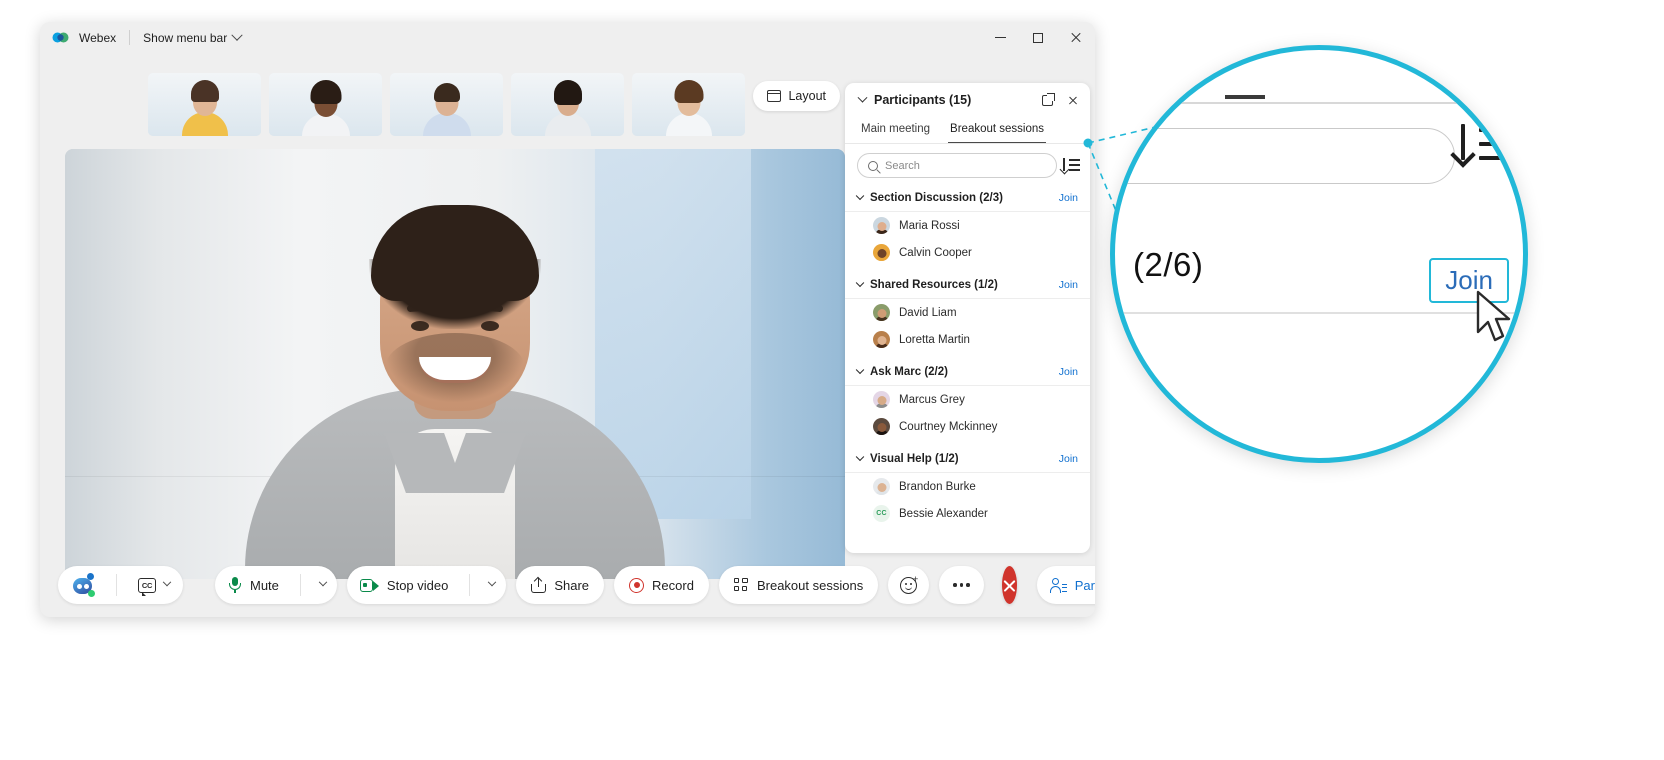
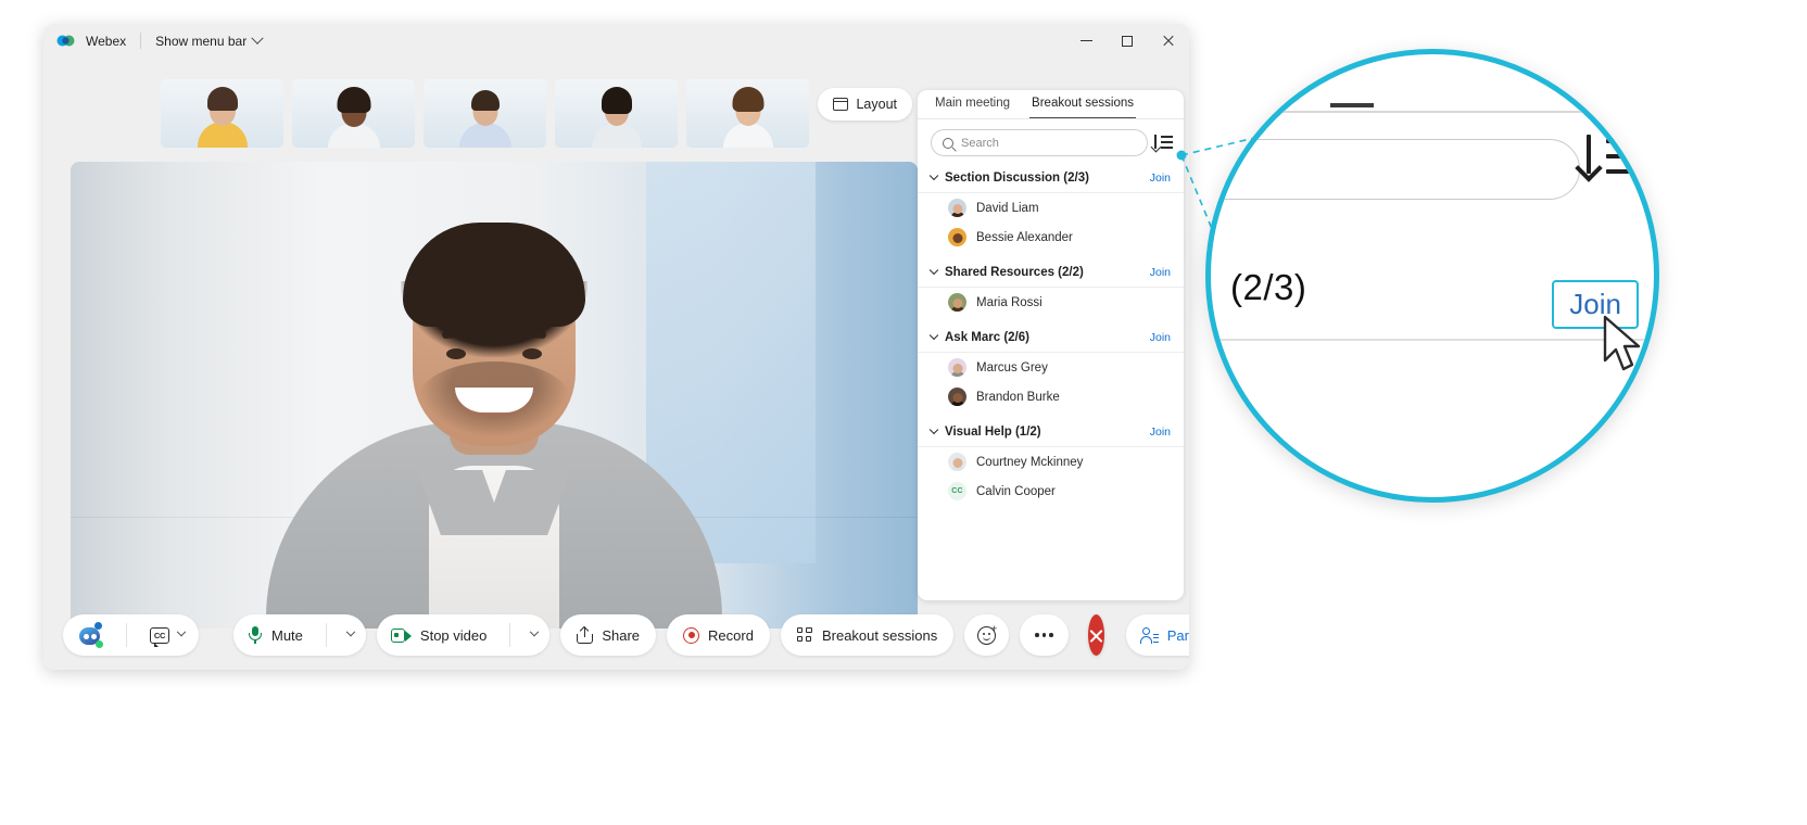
  Webex
  Show menu bar
  Layout
- Participants (15)
  Main meeting
  Breakout sessions
  Search
  Section Discussion (2/3)
  Join
- Maria Rossi
+ David Liam
- Calvin Cooper
+ Bessie Alexander
- Shared Resources (1/2)
+ Shared Resources (2/2)
  Join
- David Liam
+ Maria Rossi
- Loretta Martin
- Ask Marc (2/2)
+ Ask Marc (2/6)
  Join
  Marcus Grey
- Courtney Mckinney
+ Brandon Burke
  Visual Help (1/2)
  Join
- Brandon Burke
+ Courtney Mckinney
- Bessie Alexander
+ Calvin Cooper
  CC
  Mute
  Stop video
  Share
  Record
  Breakout sessions
  +
- (2/6)
+ (2/3)
  Join
